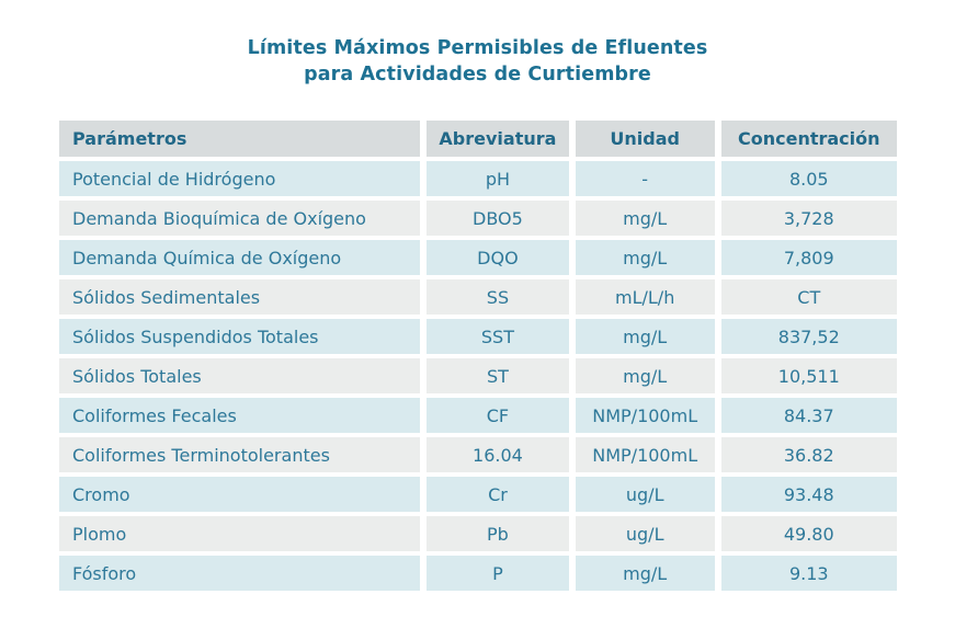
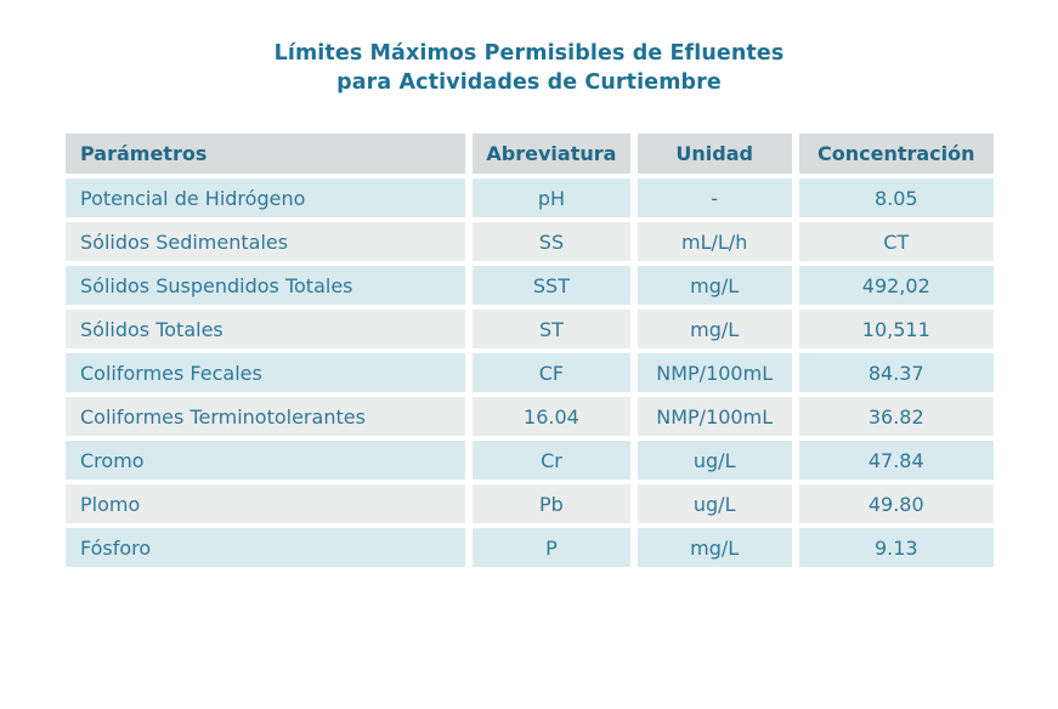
  Límites Máximos Permisibles de Efluentes
  para Actividades de Curtiembre
  Parámetros	Abreviatura	Unidad	Concentración
  Potencial de Hidrógeno	pH	-	8.05
- Demanda Bioquímica de Oxígeno	DBO5	mg/L	3,728
- Demanda Química de Oxígeno	DQO	mg/L	7,809
  Sólidos Sedimentales	SS	mL/L/h	CT
- Sólidos Suspendidos Totales	SST	mg/L	837,52
+ Sólidos Suspendidos Totales	SST	mg/L	492,02
  Sólidos Totales	ST	mg/L	10,511
  Coliformes Fecales	CF	NMP/100mL	84.37
  Coliformes Terminotolerantes	16.04	NMP/100mL	36.82
- Cromo	Cr	ug/L	93.48
+ Cromo	Cr	ug/L	47.84
  Plomo	Pb	ug/L	49.80
  Fósforo	P	mg/L	9.13
